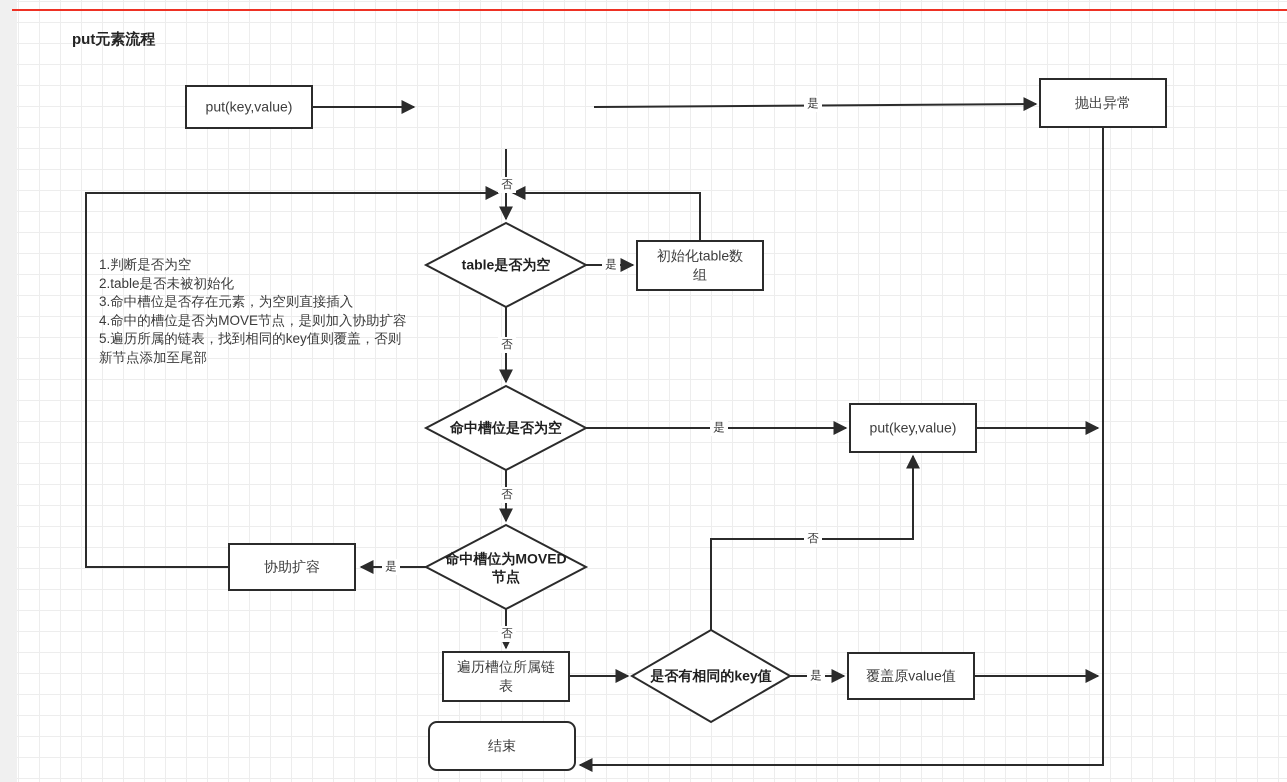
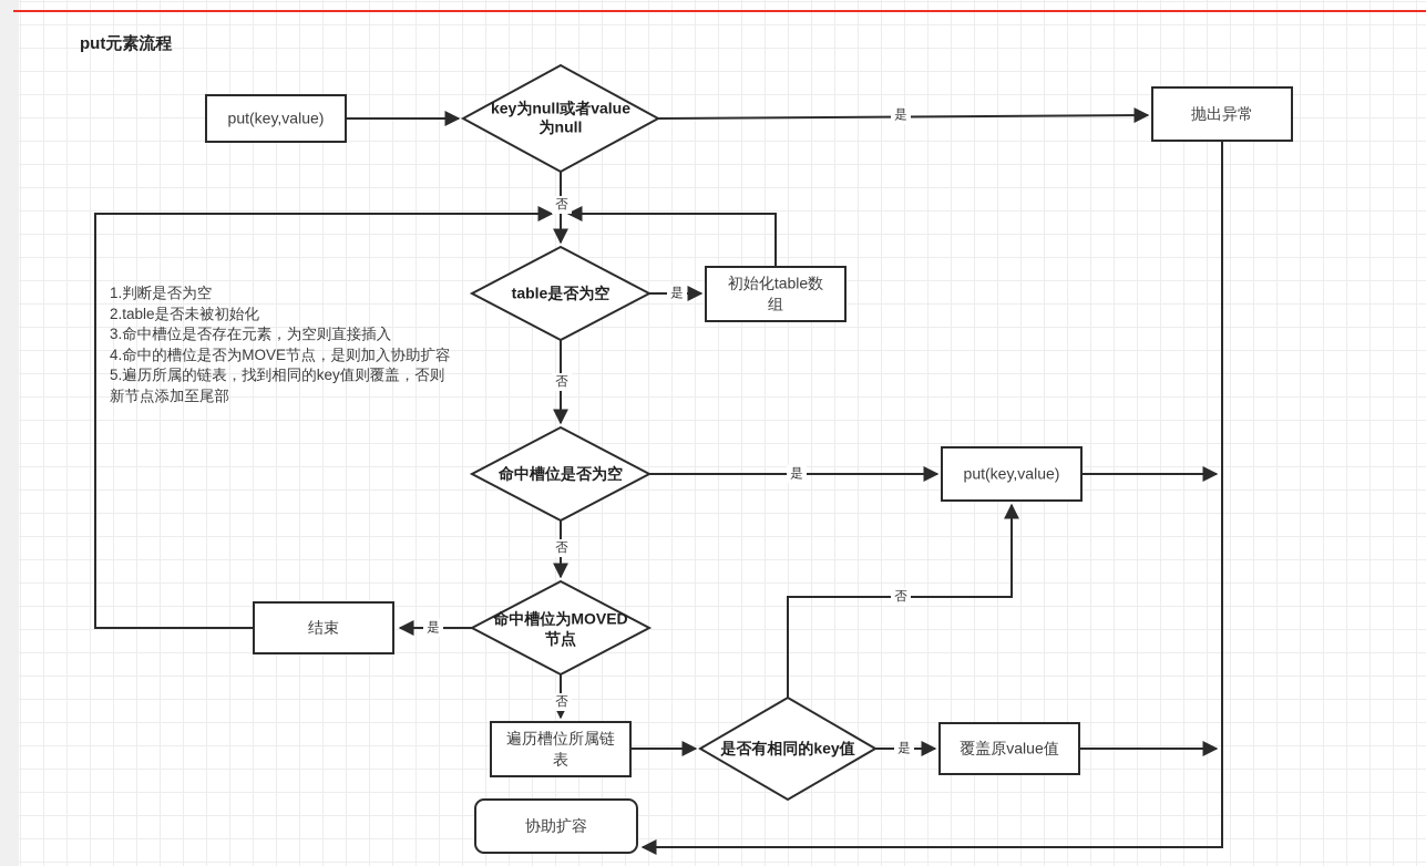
  put元素流程
  1.判断是否为空
  2.table是否未被初始化
  3.命中槽位是否存在元素，为空则直接插入
  4.命中的槽位是否为MOVE节点，是则加入协助扩容
  5.遍历所属的链表，找到相同的key值则覆盖，否则
  新节点添加至尾部
  是
  否
  是
  否
  是
  否
  是
  否
  是
  否
  put(key,value)
+ key为null或者value
+ 为null
  抛出异常
  table是否为空
  初始化table数
  组
  命中槽位是否为空
  put(key,value)
  命中槽位为MOVED
  节点
- 协助扩容
+ 结束
  遍历槽位所属链
  表
  是否有相同的key值
  覆盖原value值
- 结束
+ 协助扩容
